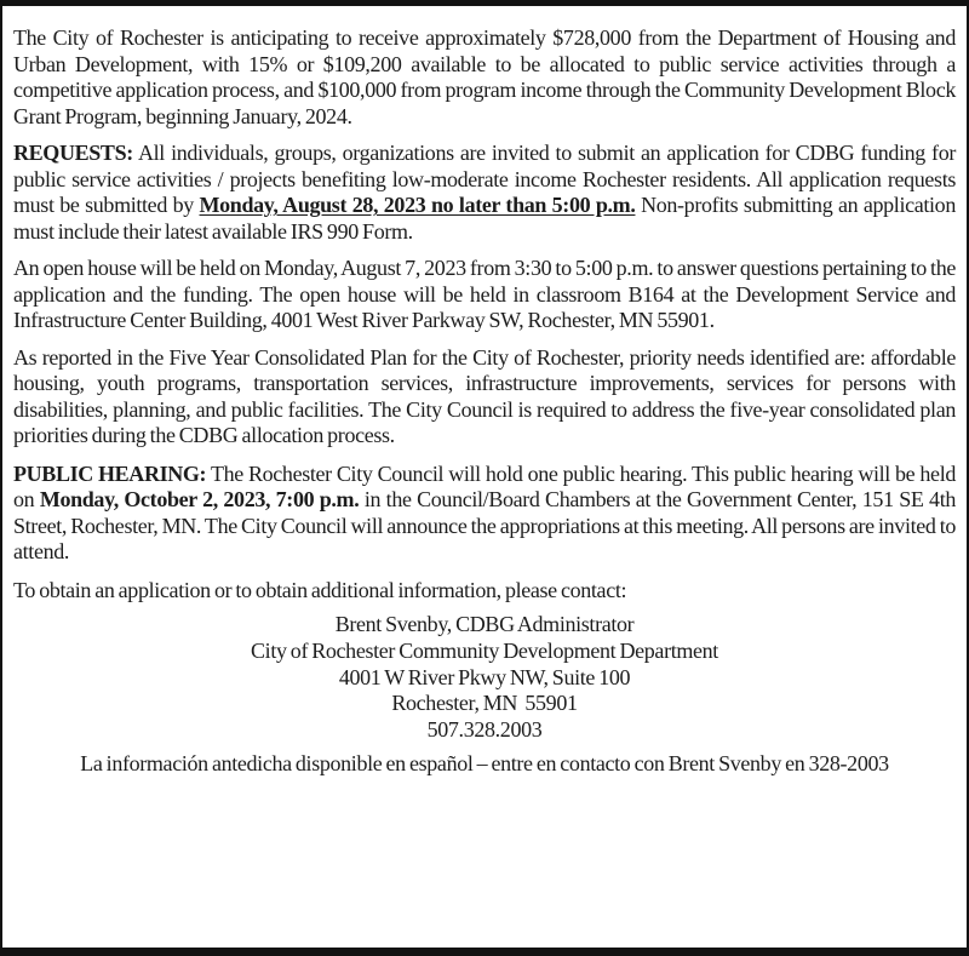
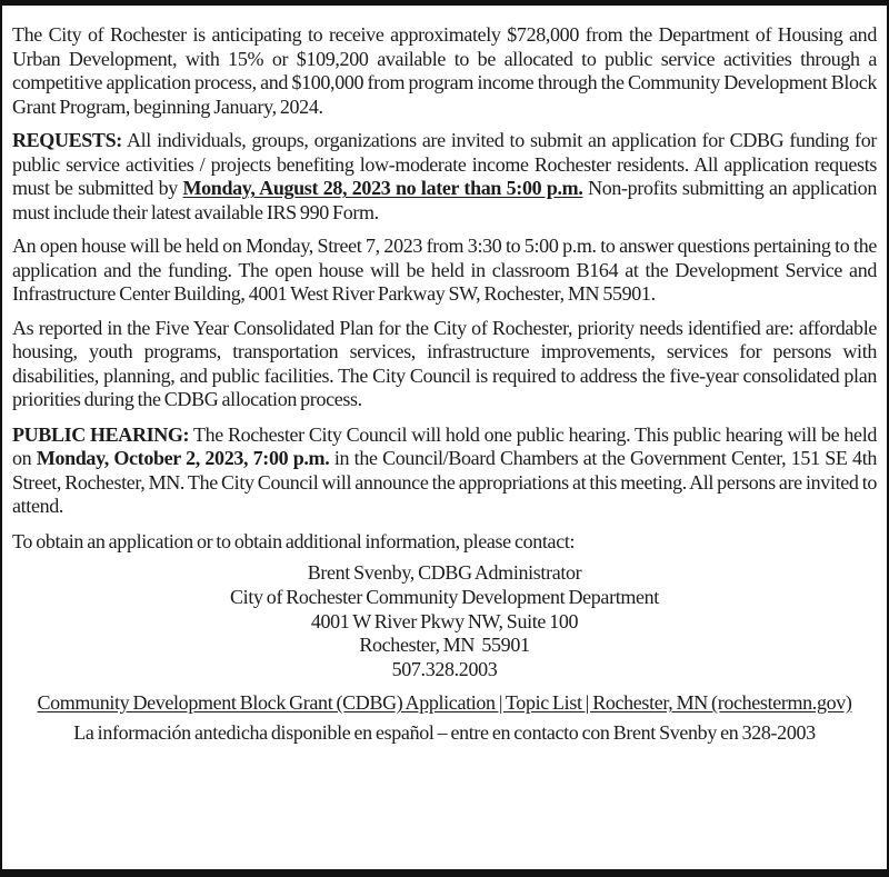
  The City of Rochester is anticipating to receive approximately $728,000 from the Department of Housing and Urban Development, with 15% or $109,200 available to be allocated to public service activities through a competitive application process, and $100,000 from program income through the Community Development Block Grant Program, beginning January, 2024.
  REQUESTS: All individuals, groups, organizations are invited to submit an application for CDBG funding for public service activities / projects benefiting low-moderate income Rochester residents. All application requests must be submitted by Monday, August 28, 2023 no later than 5:00 p.m. Non-profits submitting an application must include their latest available IRS 990 Form.
- An open house will be held on Monday, August 7, 2023 from 3:30 to 5:00 p.m. to answer questions pertaining to the application and the funding. The open house will be held in classroom B164 at the Development Service and Infrastructure Center Building, 4001 West River Parkway SW, Rochester, MN 55901.
+ An open house will be held on Monday, Street 7, 2023 from 3:30 to 5:00 p.m. to answer questions pertaining to the application and the funding. The open house will be held in classroom B164 at the Development Service and Infrastructure Center Building, 4001 West River Parkway SW, Rochester, MN 55901.
  As reported in the Five Year Consolidated Plan for the City of Rochester, priority needs identified are: affordable housing, youth programs, transportation services, infrastructure improvements, services for persons with disabilities, planning, and public facilities. The City Council is required to address the five-year consolidated plan priorities during the CDBG allocation process.
  PUBLIC HEARING: The Rochester City Council will hold one public hearing. This public hearing will be held on Monday, October 2, 2023, 7:00 p.m. in the Council/Board Chambers at the Government Center, 151 SE 4th Street, Rochester, MN. The City Council will announce the appropriations at this meeting. All persons are invited to attend.
  To obtain an application or to obtain additional information, please contact:
  Brent Svenby, CDBG Administrator
  City of Rochester Community Development Department
  4001 W River Pkwy NW, Suite 100
  Rochester, MN 55901
  507.328.2003
+ Community Development Block Grant (CDBG) Application | Topic List | Rochester, MN (rochestermn.gov)
  La información antedicha disponible en español – entre en contacto con Brent Svenby en 328-2003
